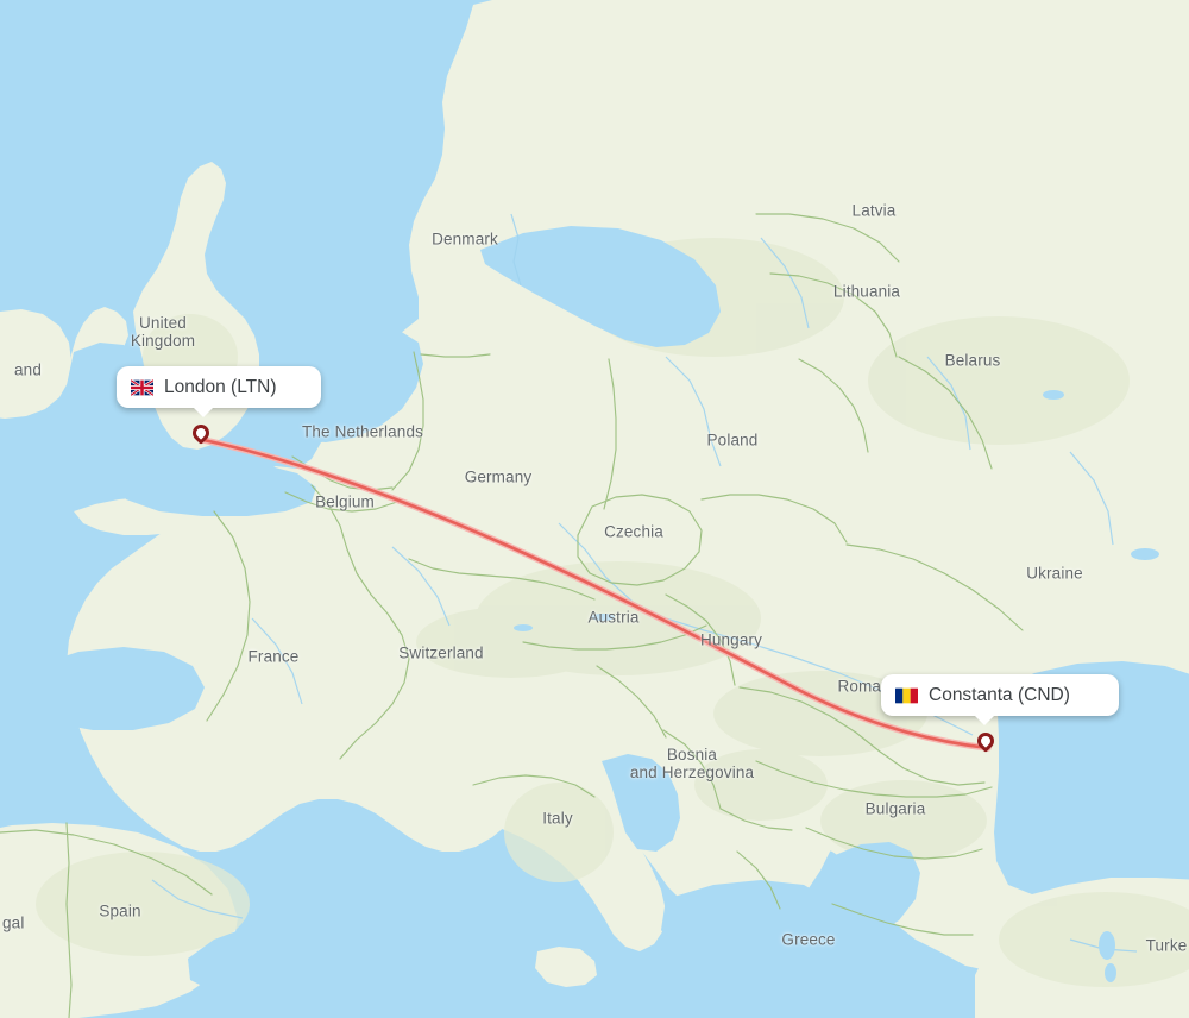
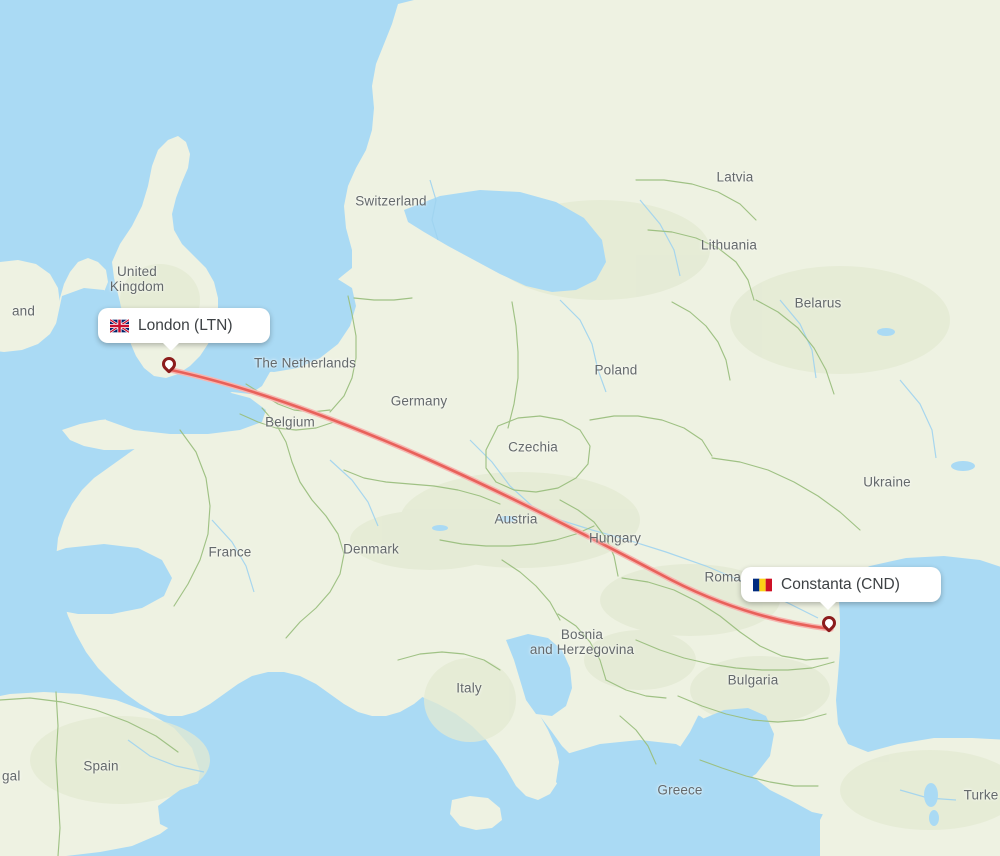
  and
  United
  Kingdom
- Denmark
+ Switzerland
  Latvia
  Lithuania
  Belarus
  The Netherlands
  Poland
  Germany
  Belgium
  Czechia
  Ukraine
  Austria
  Hungary
- Switzerland
+ Denmark
  France
  Bosnia
  and Herzegovina
  Bulgaria
  Italy
  Spain
  gal
  Greece
  Turke
  London (LTN)
  Constanta (CND)
